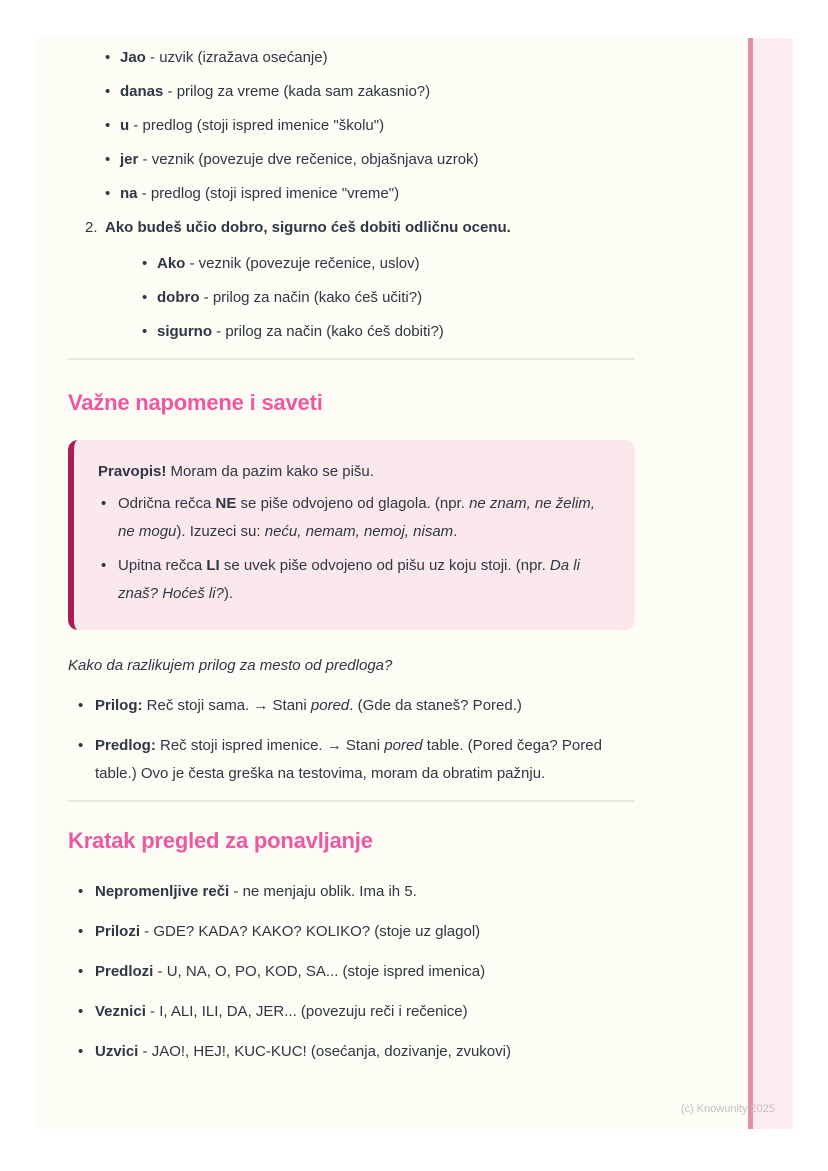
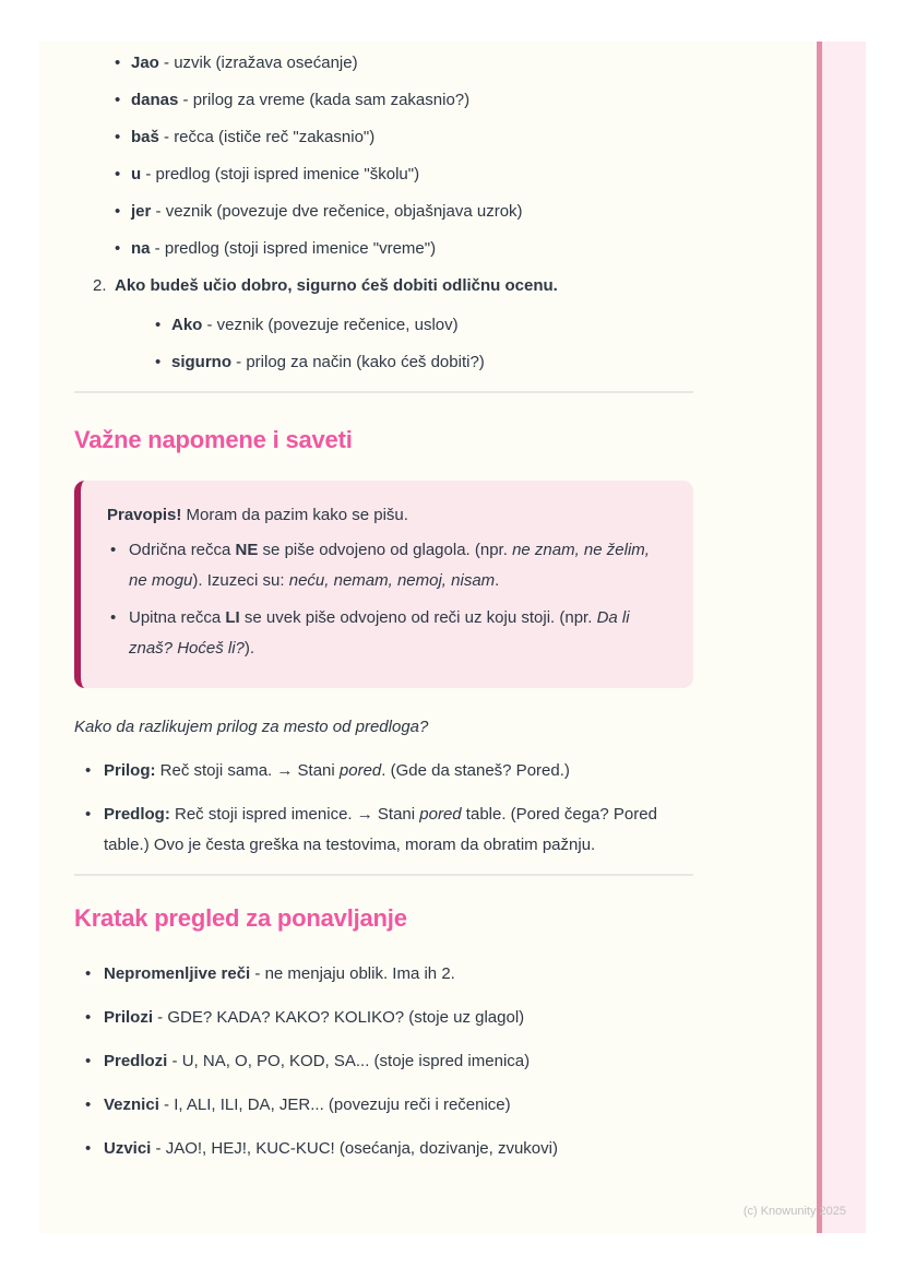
  Jao - uzvik (izražava osećanje)
  danas - prilog za vreme (kada sam zakasnio?)
+ baš - rečca (ističe reč "zakasnio")
  u - predlog (stoji ispred imenice "školu")
  jer - veznik (povezuje dve rečenice, objašnjava uzrok)
  na - predlog (stoji ispred imenice "vreme")
  2.
  Ako budeš učio dobro, sigurno ćeš dobiti odličnu ocenu.
  Ako - veznik (povezuje rečenice, uslov)
- dobro - prilog za način (kako ćeš učiti?)
  sigurno - prilog za način (kako ćeš dobiti?)
  Važne napomene i saveti
  Pravopis! Moram da pazim kako se pišu.
  Odrična rečca NE se piše odvojeno od glagola. (npr. ne znam, ne želim, ne mogu). Izuzeci su: neću, nemam, nemoj, nisam.
- Upitna rečca LI se uvek piše odvojeno od pišu uz koju stoji. (npr. Da li znaš? Hoćeš li?).
+ Upitna rečca LI se uvek piše odvojeno od reči uz koju stoji. (npr. Da li znaš? Hoćeš li?).
  Kako da razlikujem prilog za mesto od predloga?
  Prilog: Reč stoji sama. → Stani pored. (Gde da staneš? Pored.)
  Predlog: Reč stoji ispred imenice. → Stani pored table. (Pored čega? Pored table.) Ovo je česta greška na testovima, moram da obratim pažnju.
  Kratak pregled za ponavljanje
- Nepromenljive reči - ne menjaju oblik. Ima ih 5.
+ Nepromenljive reči - ne menjaju oblik. Ima ih 2.
  Prilozi - GDE? KADA? KAKO? KOLIKO? (stoje uz glagol)
  Predlozi - U, NA, O, PO, KOD, SA... (stoje ispred imenica)
  Veznici - I, ALI, ILI, DA, JER... (povezuju reči i rečenice)
  Uzvici - JAO!, HEJ!, KUC-KUC! (osećanja, dozivanje, zvukovi)
  (c) Knowunity 2025
